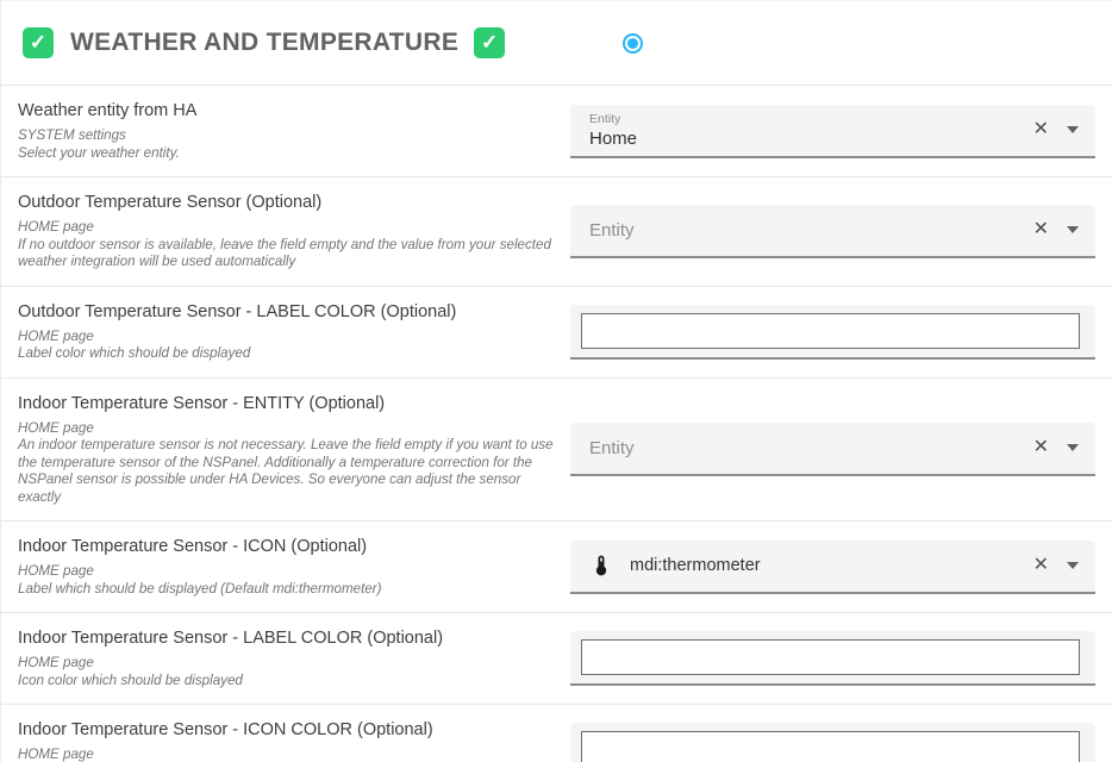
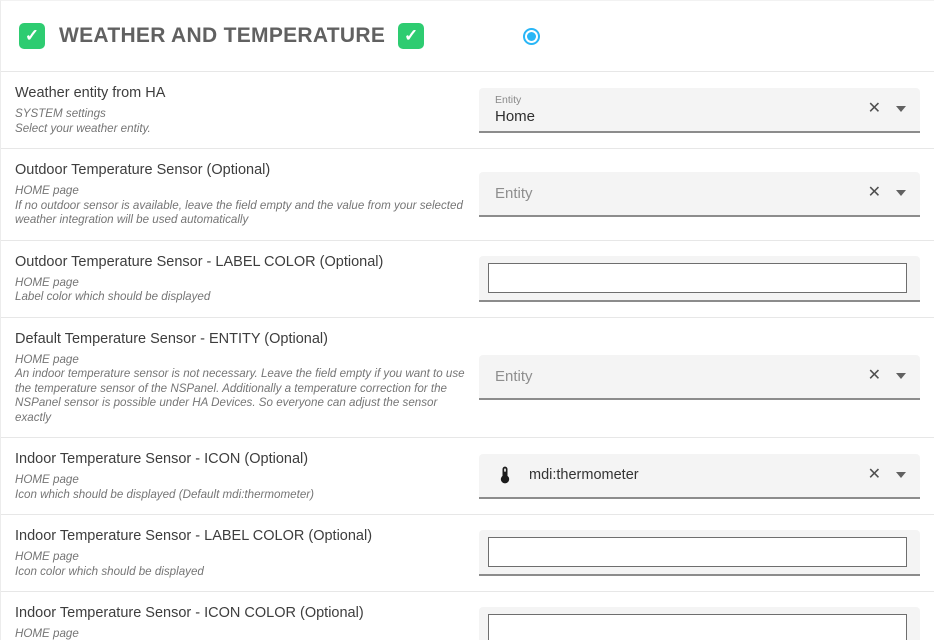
  ✓
  WEATHER AND TEMPERATURE
  ✓
  Weather entity from HA
  SYSTEM settings
  Select your weather entity.
  Entity
  Home
  ✕
  Outdoor Temperature Sensor (Optional)
  HOME page
  If no outdoor sensor is available, leave the field empty and the value from your selected weather integration will be used automatically
  Entity
  ✕
  Outdoor Temperature Sensor - LABEL COLOR (Optional)
  HOME page
  Label color which should be displayed
- Indoor Temperature Sensor - ENTITY (Optional)
+ Default Temperature Sensor - ENTITY (Optional)
  HOME page
  An indoor temperature sensor is not necessary. Leave the field empty if you want to use the temperature sensor of the NSPanel. Additionally a temperature correction for the NSPanel sensor is possible under HA Devices. So everyone can adjust the sensor exactly
  Entity
  ✕
  Indoor Temperature Sensor - ICON (Optional)
  HOME page
- Label which should be displayed (Default mdi:thermometer)
+ Icon which should be displayed (Default mdi:thermometer)
  mdi:thermometer
  ✕
  Indoor Temperature Sensor - LABEL COLOR (Optional)
  HOME page
  Icon color which should be displayed
  Indoor Temperature Sensor - ICON COLOR (Optional)
  HOME page
